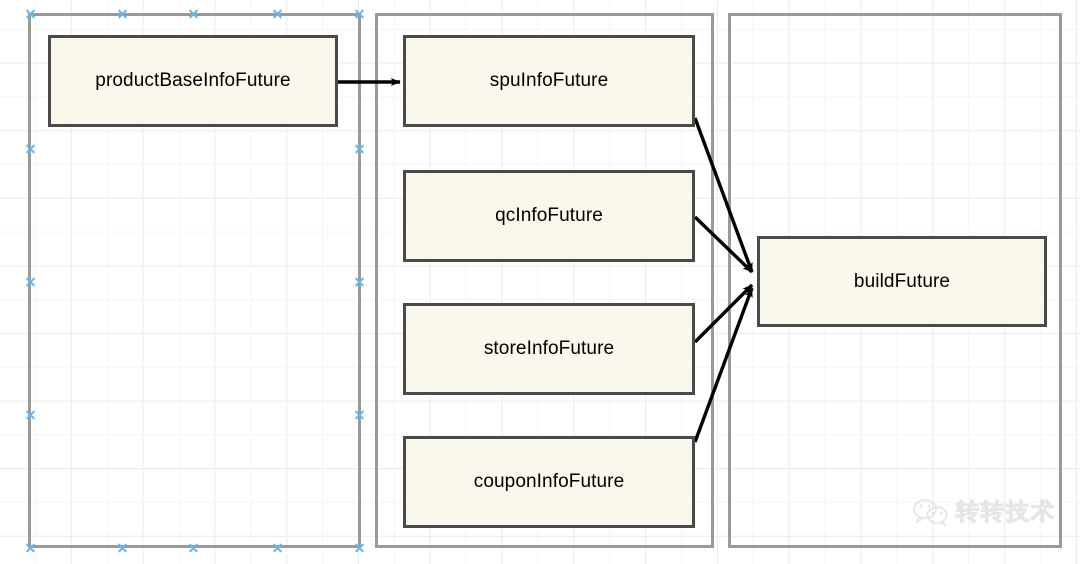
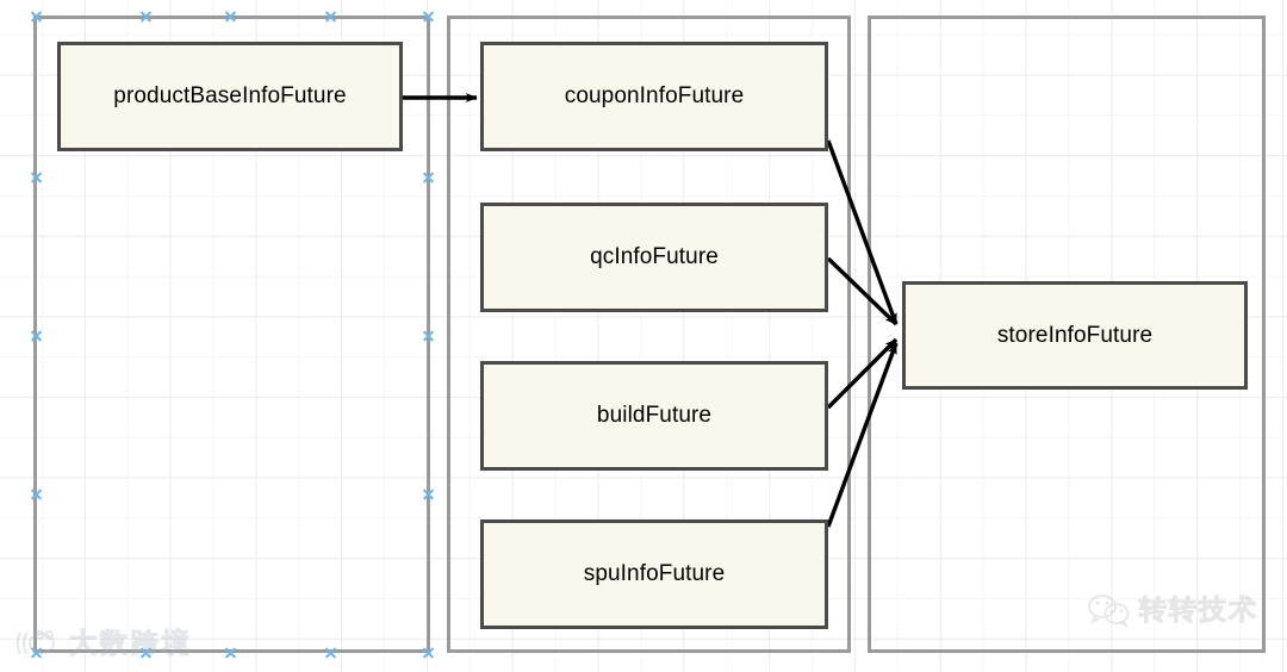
  productBaseInfoFuture
- spuInfoFuture
+ couponInfoFuture
  qcInfoFuture
- storeInfoFuture
+ buildFuture
- couponInfoFuture
+ spuInfoFuture
- buildFuture
+ storeInfoFuture
+ 大数跨境
  转转技术
